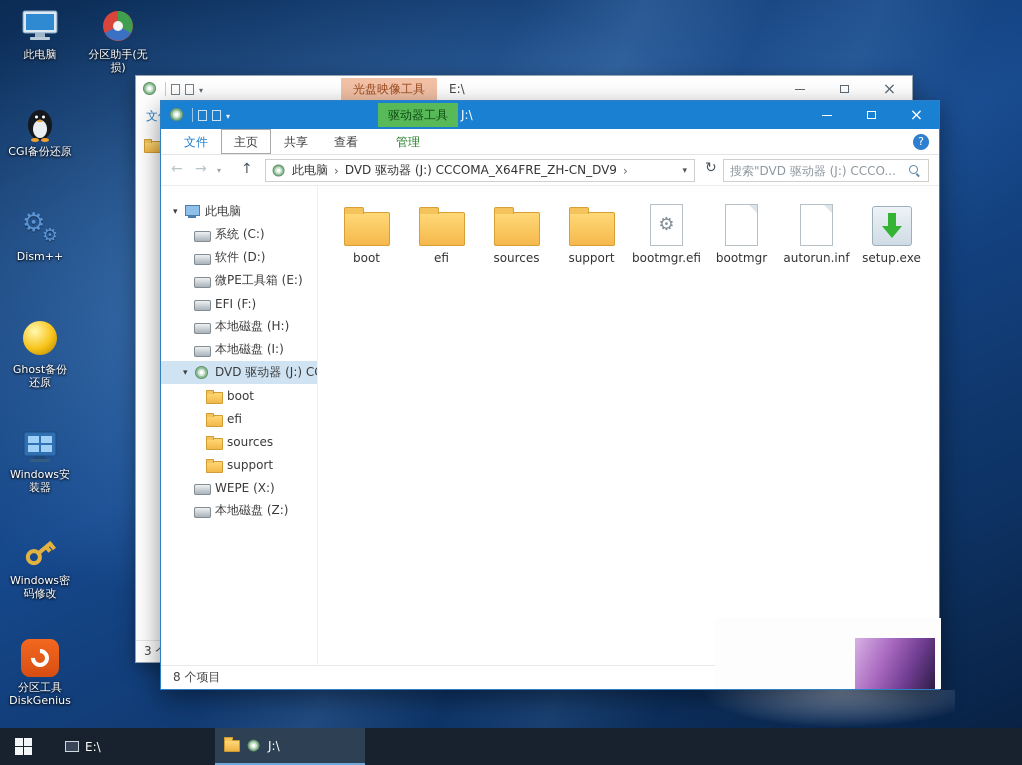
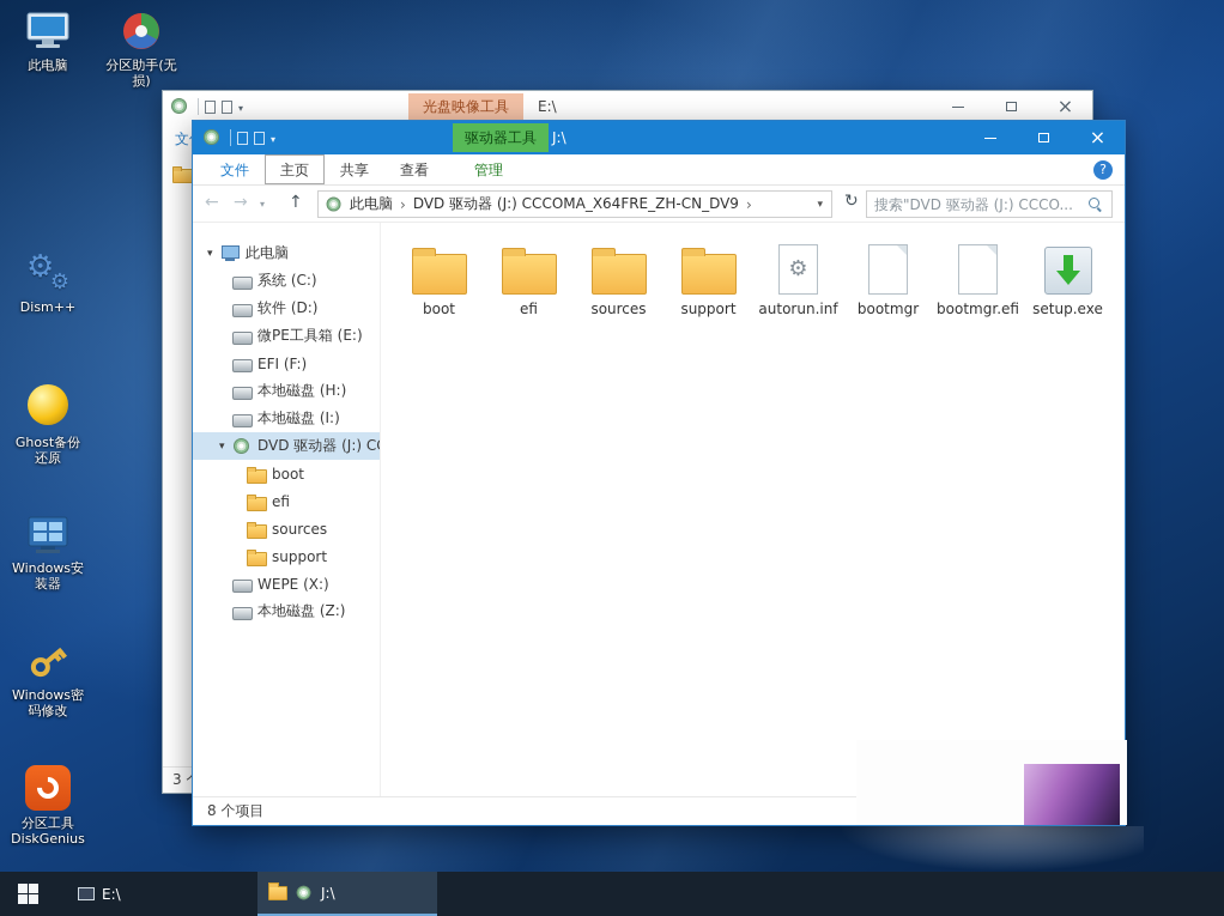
  此电脑
  分区助手(无损)
- CGI备份还原
  Dism++
  Ghost备份还原
  Windows安装器
  Windows密码修改
  分区工具 DiskGenius
  光盘映像工具
  E:\
  驱动器工具
  J:\
  文件
  主页
  共享
  查看
  管理
  此电脑
  DVD 驱动器 (J:) CCCOMA_X64FRE_ZH-CN_DV9
  搜索"DVD 驱动器 (J:) CCCO...
  此电脑
  系统 (C:)
  软件 (D:)
  微PE工具箱 (E:)
  EFI (F:)
  本地磁盘 (H:)
  本地磁盘 (I:)
  DVD 驱动器 (J:) C
  boot
  efi
  sources
  support
  WEPE (X:)
  本地磁盘 (Z:)
  boot
  efi
  sources
  support
- bootmgr.efi
+ autorun.inf
  bootmgr
- autorun.inf
+ bootmgr.efi
  setup.exe
  8 个项目
  E:\
  J:\
